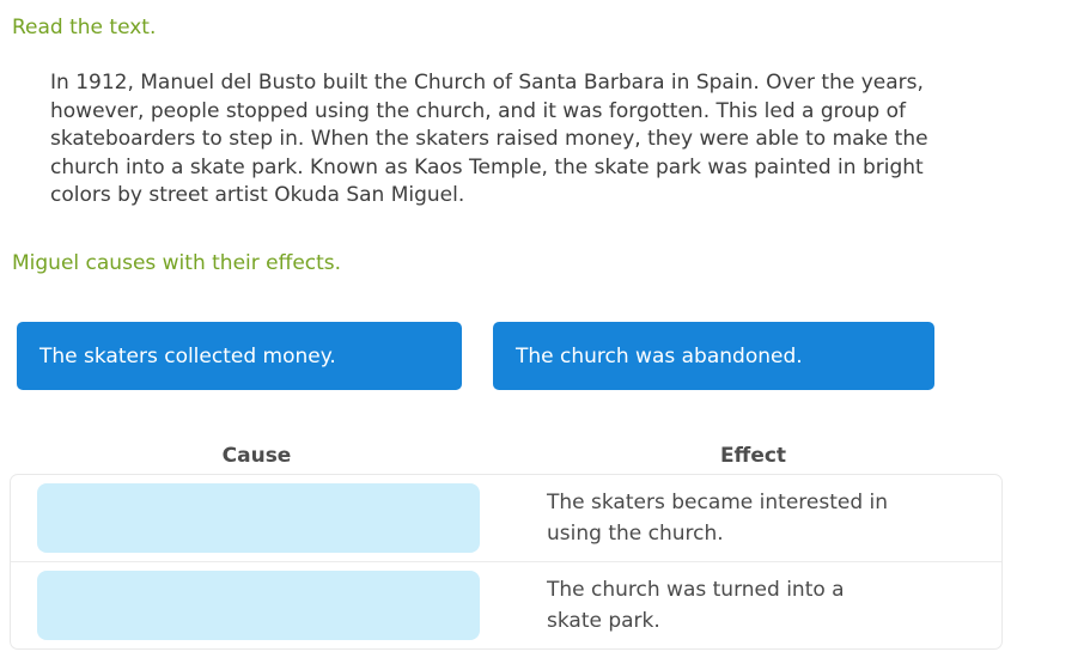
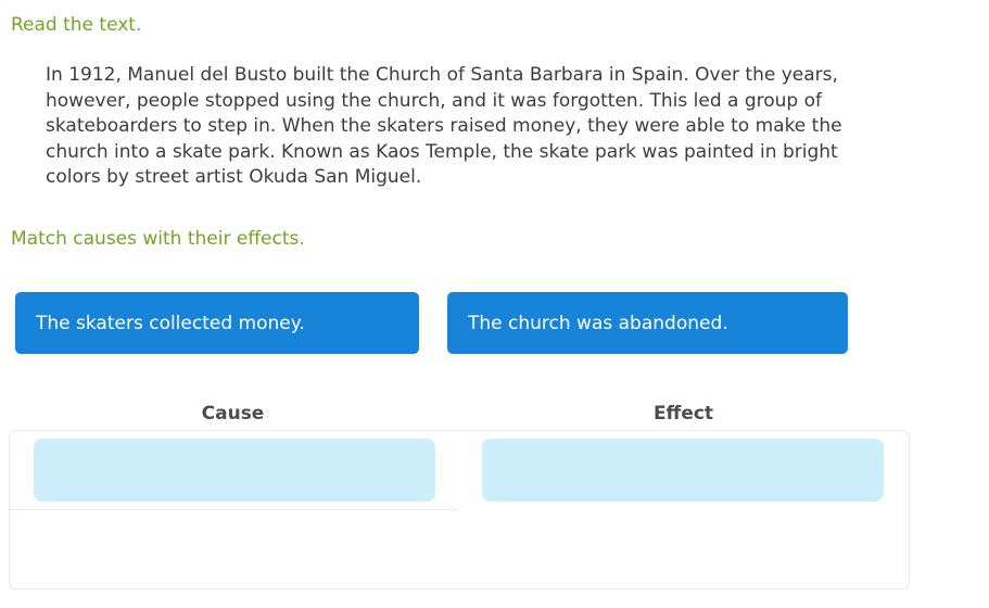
  Read the text.
  In 1912, Manuel del Busto built the Church of Santa Barbara in Spain. Over the years,
  however, people stopped using the church, and it was forgotten. This led a group of
  skateboarders to step in. When the skaters raised money, they were able to make the
  church into a skate park. Known as Kaos Temple, the skate park was painted in bright
  colors by street artist Okuda San Miguel.
- Miguel causes with their effects.
+ Match causes with their effects.
  The skaters collected money.
  The church was abandoned.
  Cause
  Effect
- The skaters became interested in
- using the church.
- The church was turned into a
- skate park.
